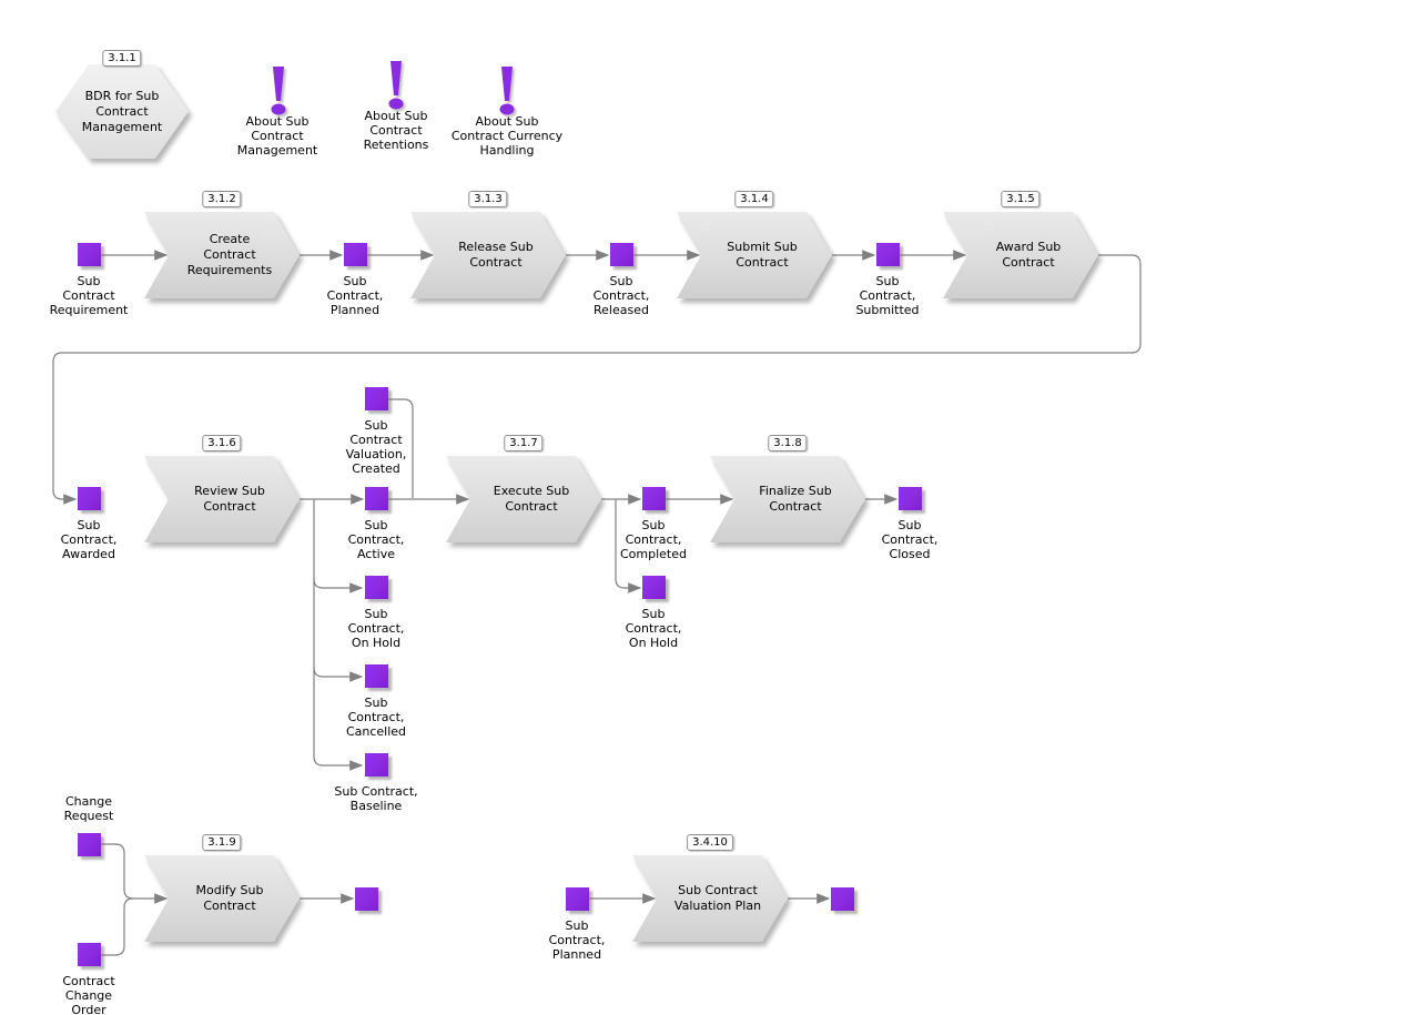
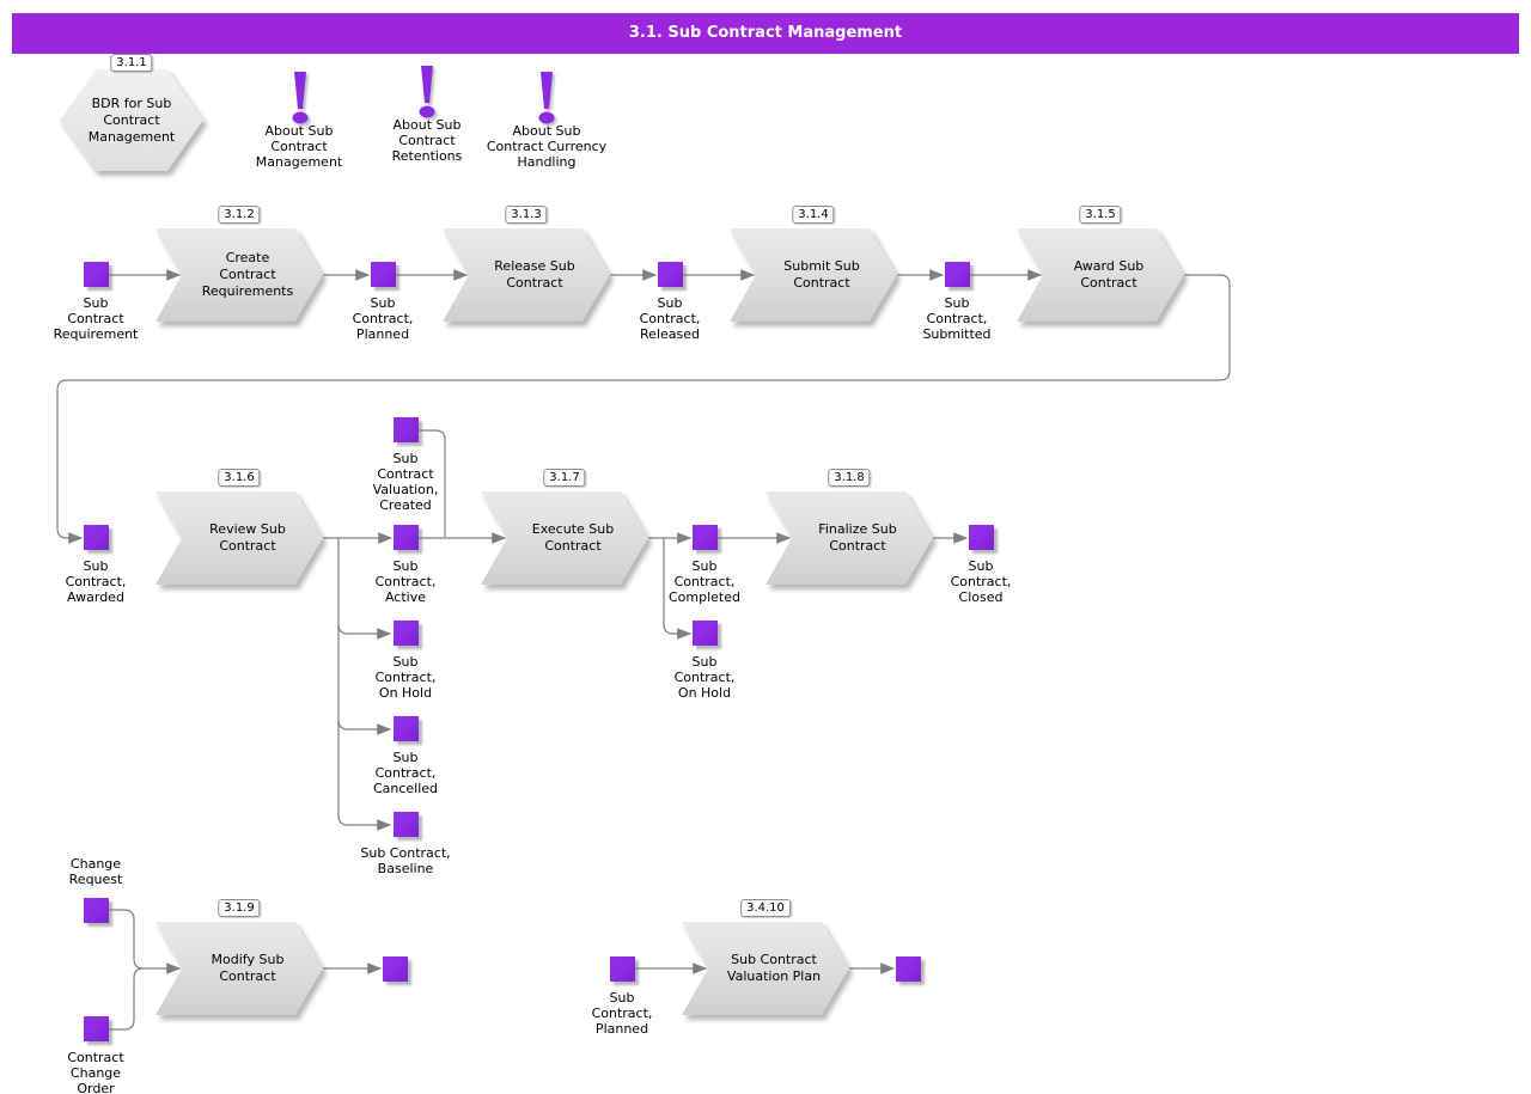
+ 3.1. Sub Contract Management
  3.1.1
  BDR for Sub
  Contract
  Management
  About Sub
  Contract
  Management
  About Sub
  Contract
  Retentions
  About Sub
  Contract Currency
  Handling
  3.1.2
  Create
  Contract
  Requirements
  3.1.3
  Release Sub
  Contract
  3.1.4
  Submit Sub
  Contract
  3.1.5
  Award Sub
  Contract
  Sub
  Contract
  Requirement
  Sub
  Contract,
  Planned
  Sub
  Contract,
  Released
  Sub
  Contract,
  Submitted
  Sub
  Contract,
  Awarded
  3.1.6
  Review Sub
  Contract
  Sub
  Contract
  Valuation,
  Created
  Sub
  Contract,
  Active
  Sub
  Contract,
  On Hold
  Sub
  Contract,
  Cancelled
  Sub Contract,
  Baseline
  3.1.7
  Execute Sub
  Contract
  Sub
  Contract,
  Completed
  Sub
  Contract,
  On Hold
  3.1.8
  Finalize Sub
  Contract
  Sub
  Contract,
  Closed
  Change
  Request
  Contract
  Change
  Order
  3.1.9
  Modify Sub
  Contract
  Sub
  Contract,
  Planned
  3.4.10
  Sub Contract
  Valuation Plan
